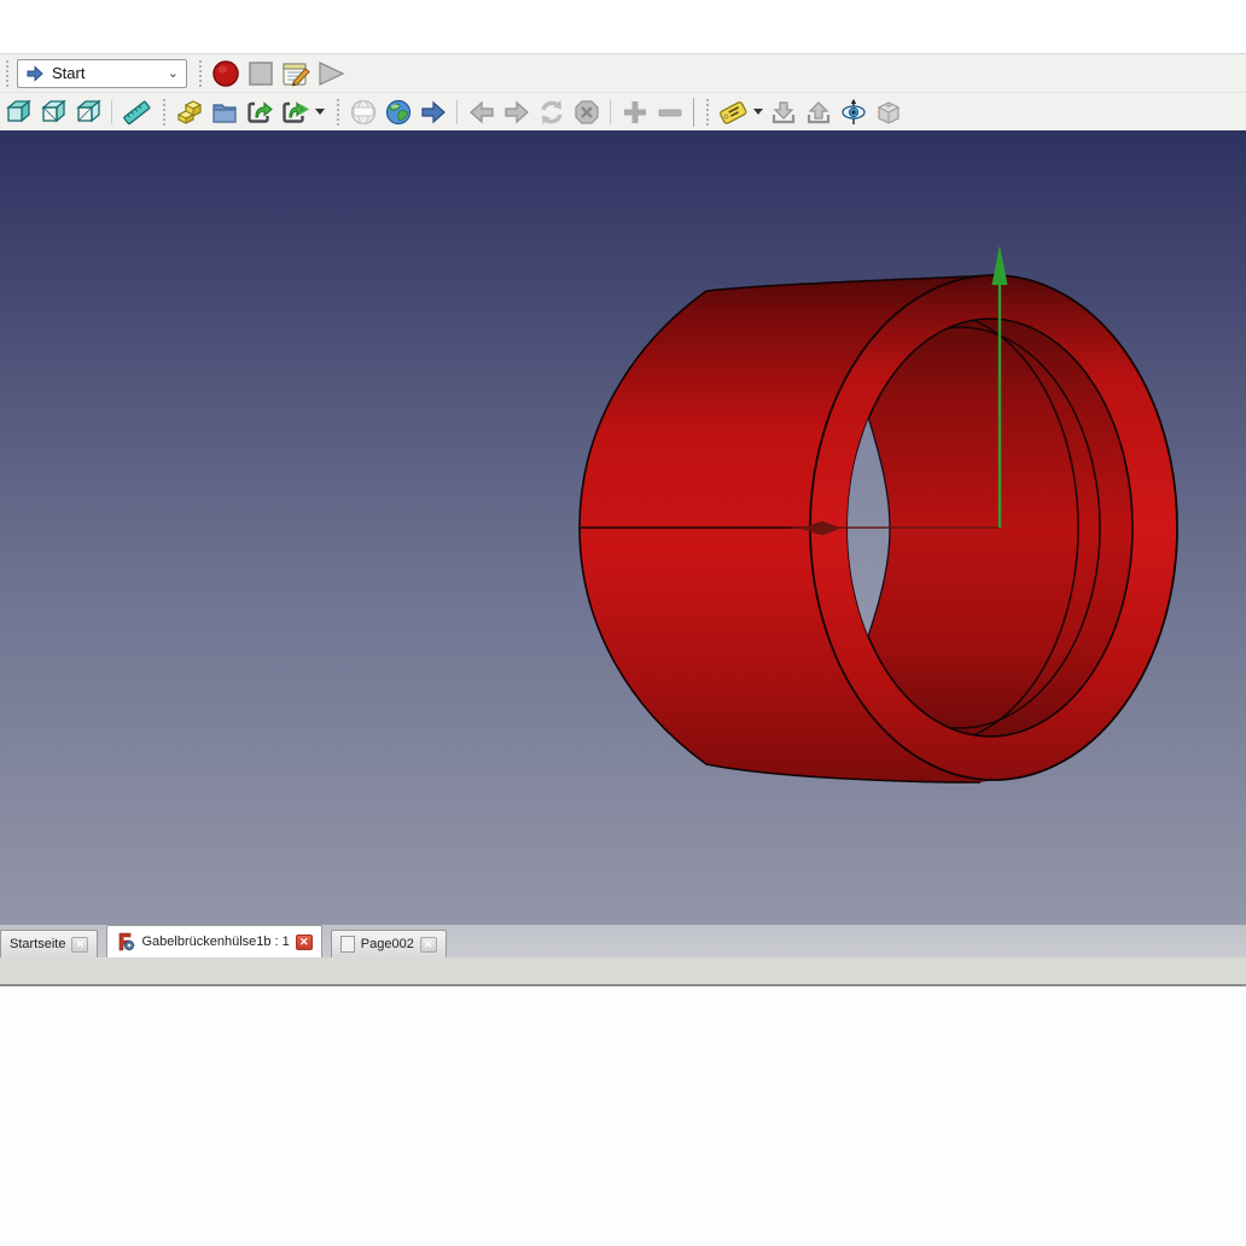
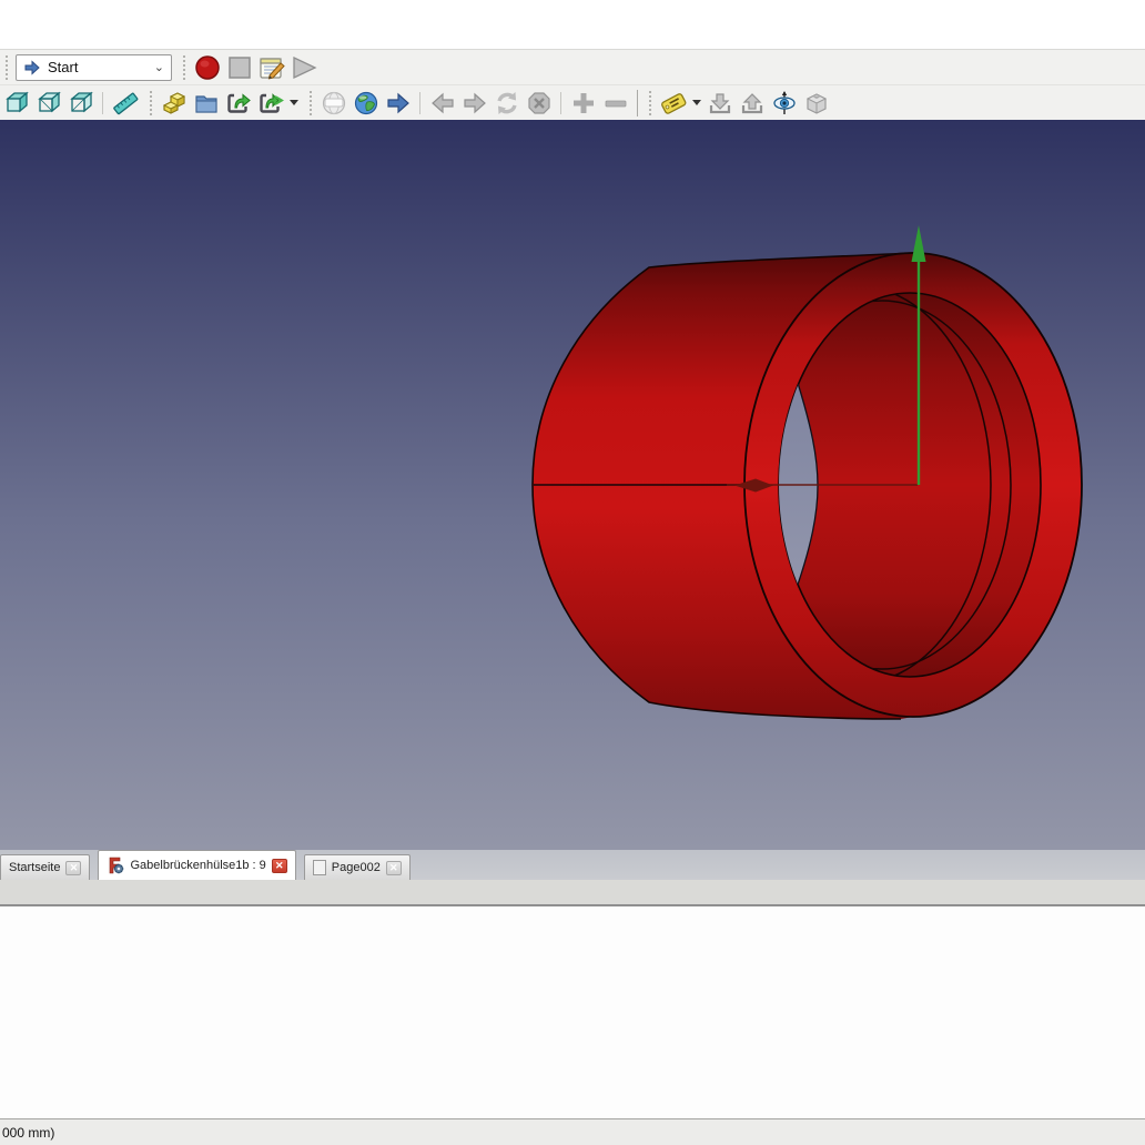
  Start
  ⌄
  Startseite
  ✕
- Gabelbrückenhülse1b : 1
+ Gabelbrückenhülse1b : 9
  ✕
  Page002
  ✕
+ 000 mm)
